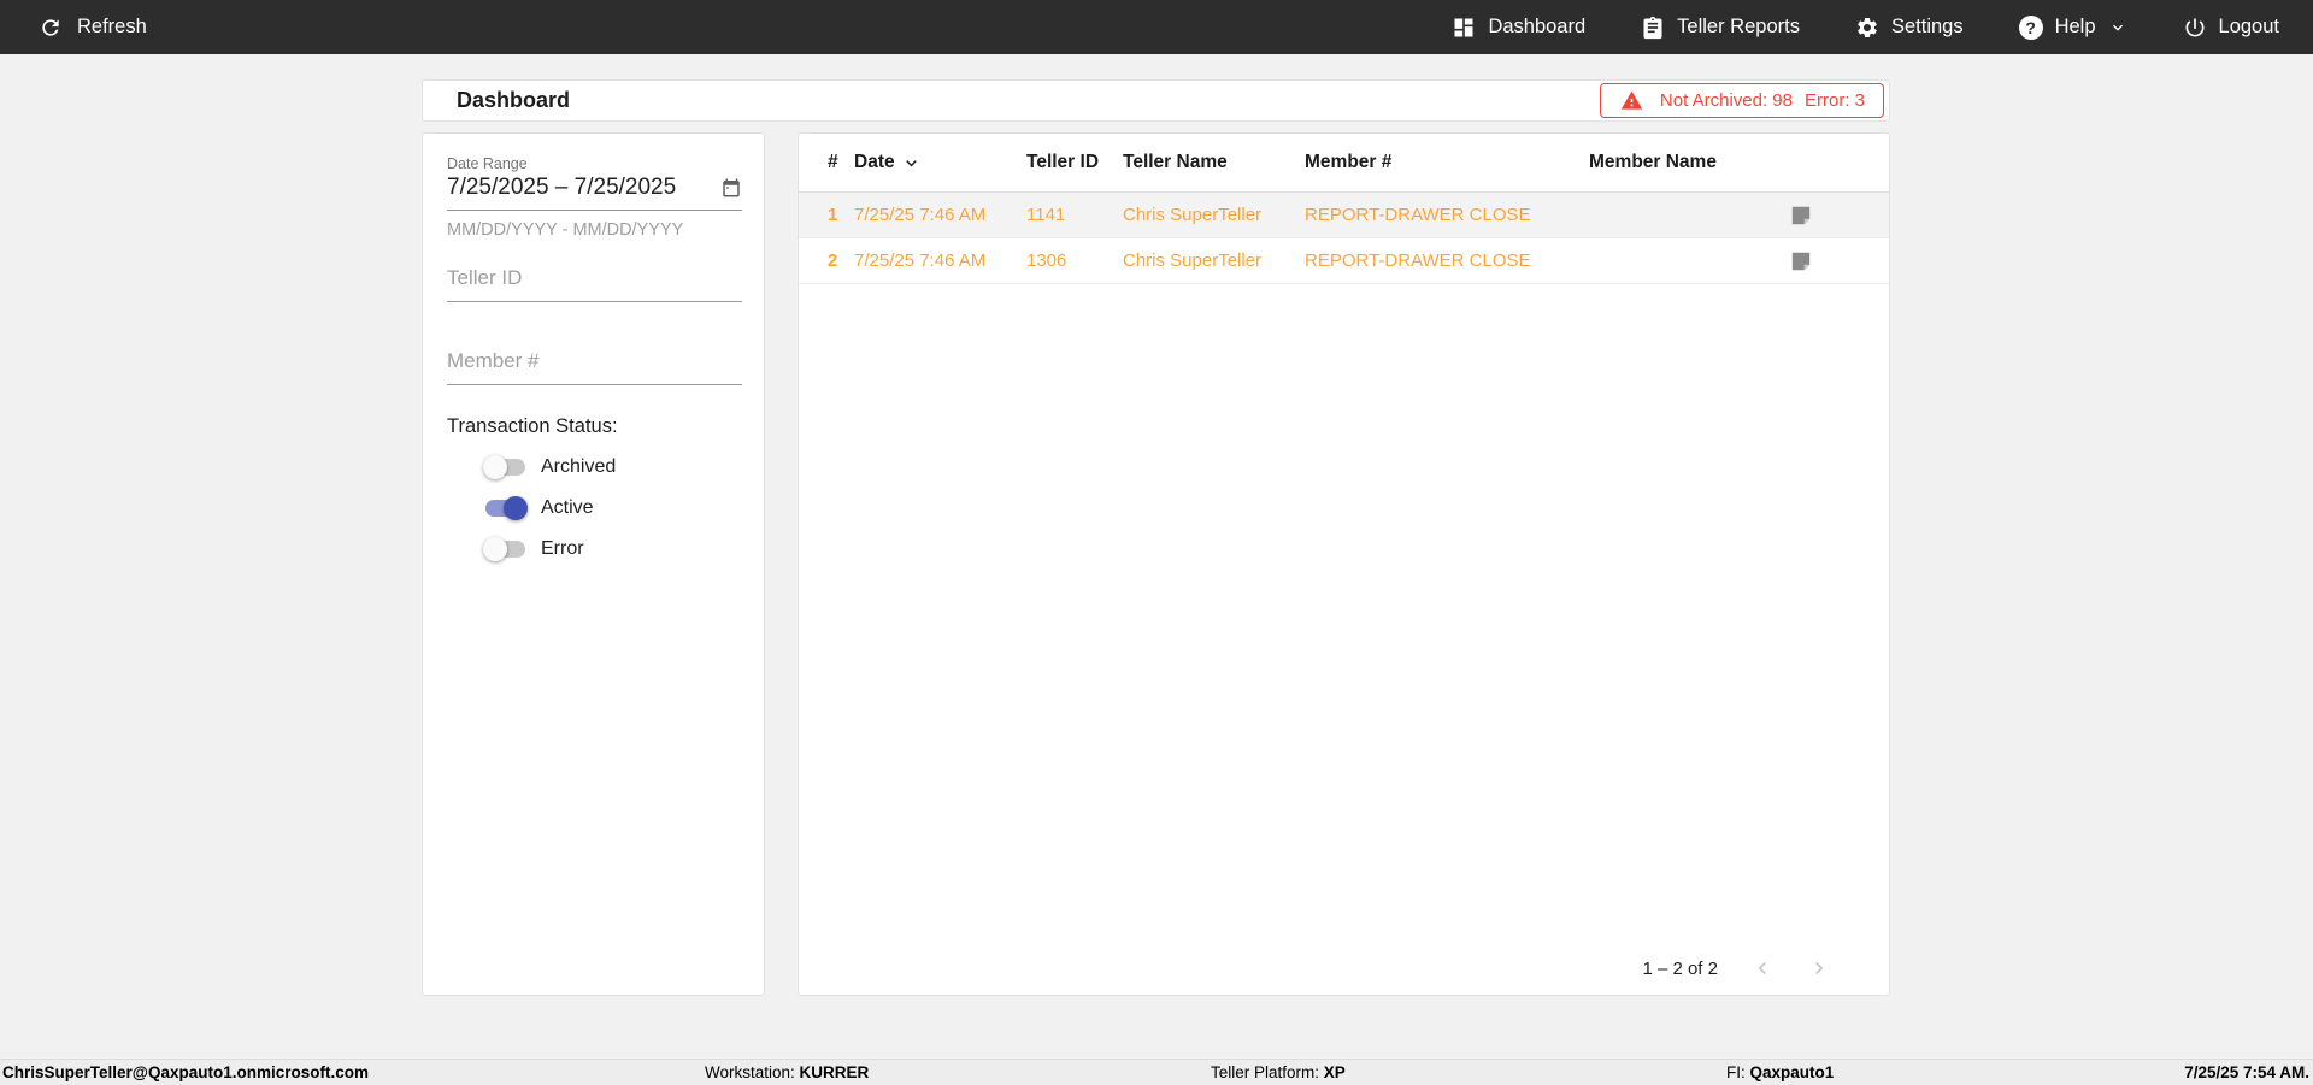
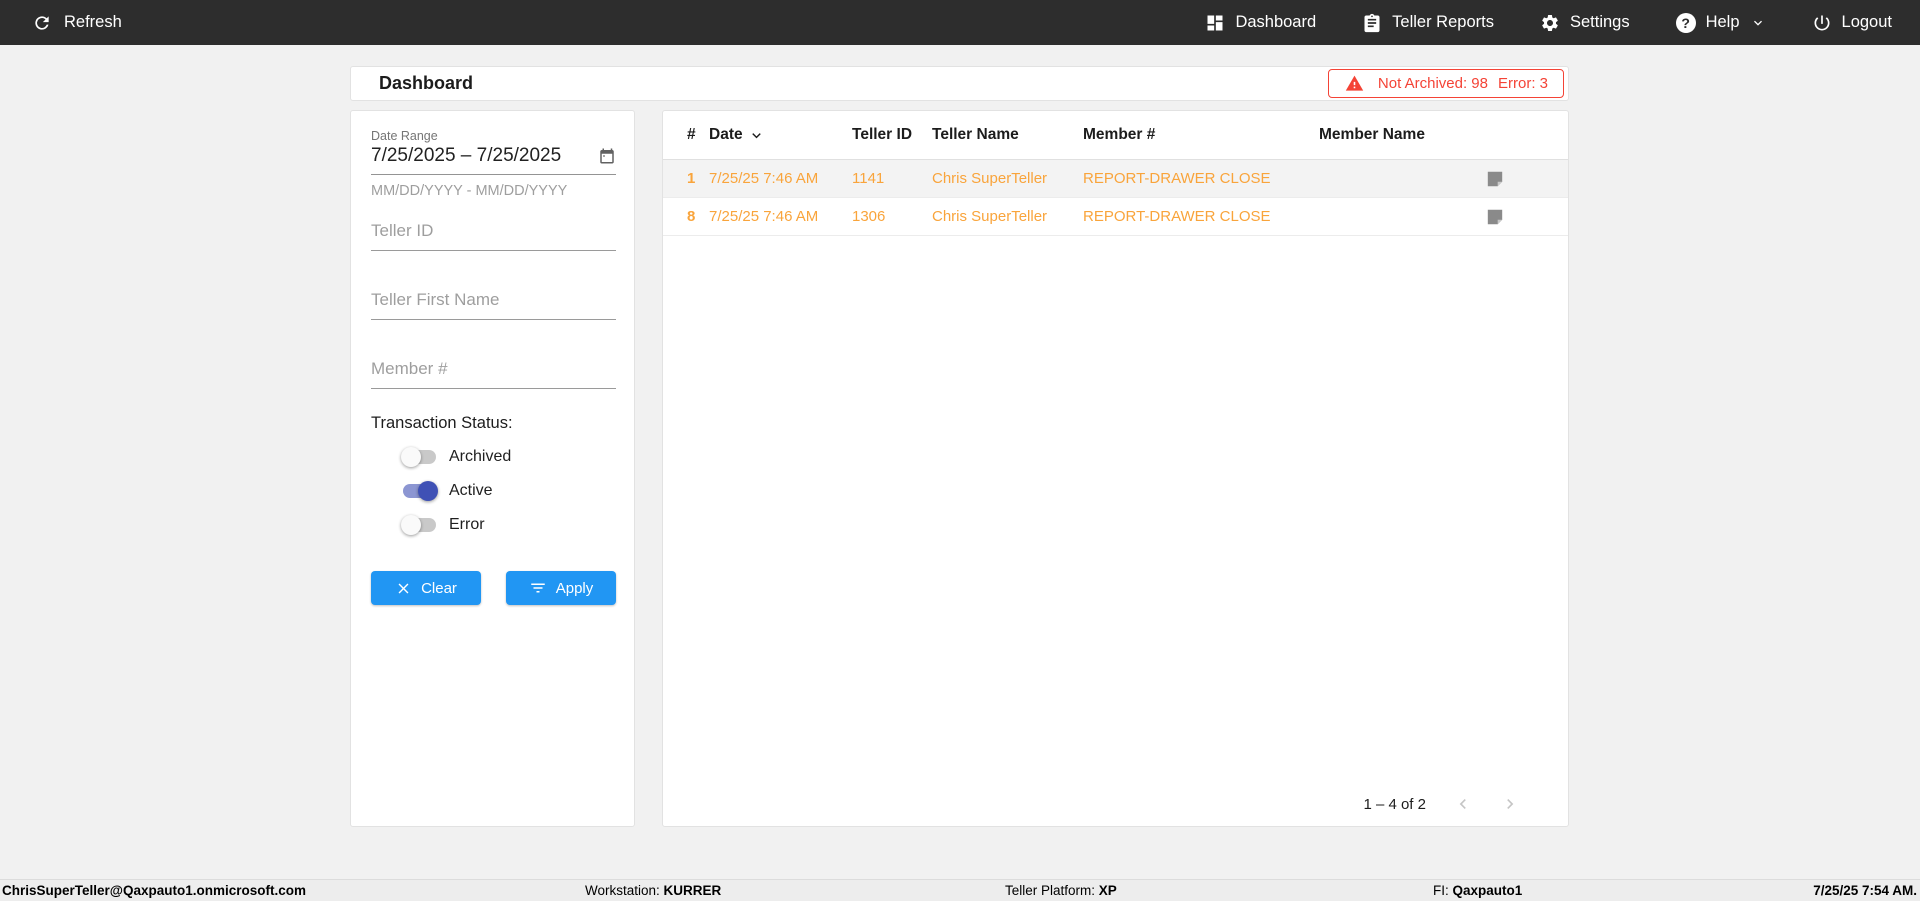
  Refresh
  Dashboard
  Teller Reports
  Settings
  ?
  Help
  Logout
  Dashboard
  Not Archived: 98
  Error: 3
  Date Range
  7/25/2025 – 7/25/2025
  MM/DD/YYYY - MM/DD/YYYY
  Teller ID
+ Teller First Name
  Member #
  Transaction Status:
  Archived
  Active
  Error
+ Clear
+ Apply
  #
  Date
  Teller ID
  Teller Name
  Member #
  Member Name
  1
  7/25/25 7:46 AM
  1141
  Chris SuperTeller
  REPORT-DRAWER CLOSE
- 2
+ 8
  7/25/25 7:46 AM
  1306
  Chris SuperTeller
  REPORT-DRAWER CLOSE
- 1 – 2 of 2
+ 1 – 4 of 2
  ChrisSuperTeller@Qaxpauto1.onmicrosoft.com
  Workstation: KURRER
  Teller Platform: XP
  FI: Qaxpauto1
  7/25/25 7:54 AM.
